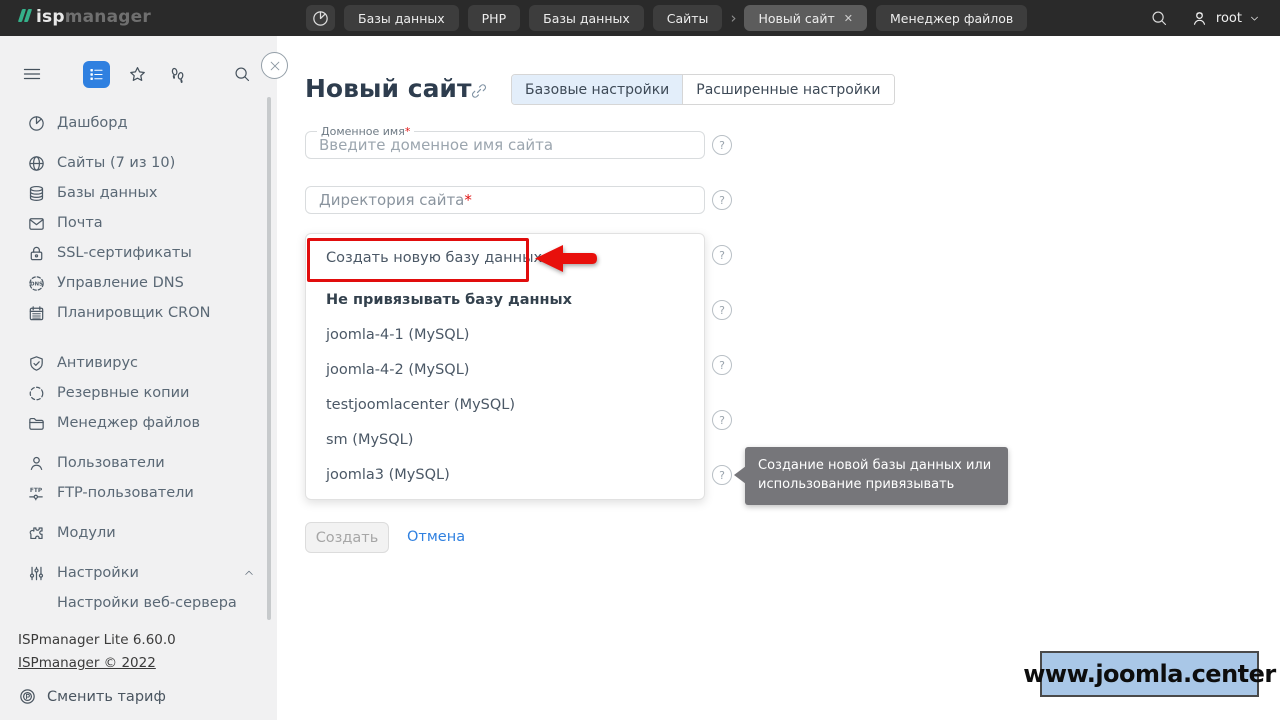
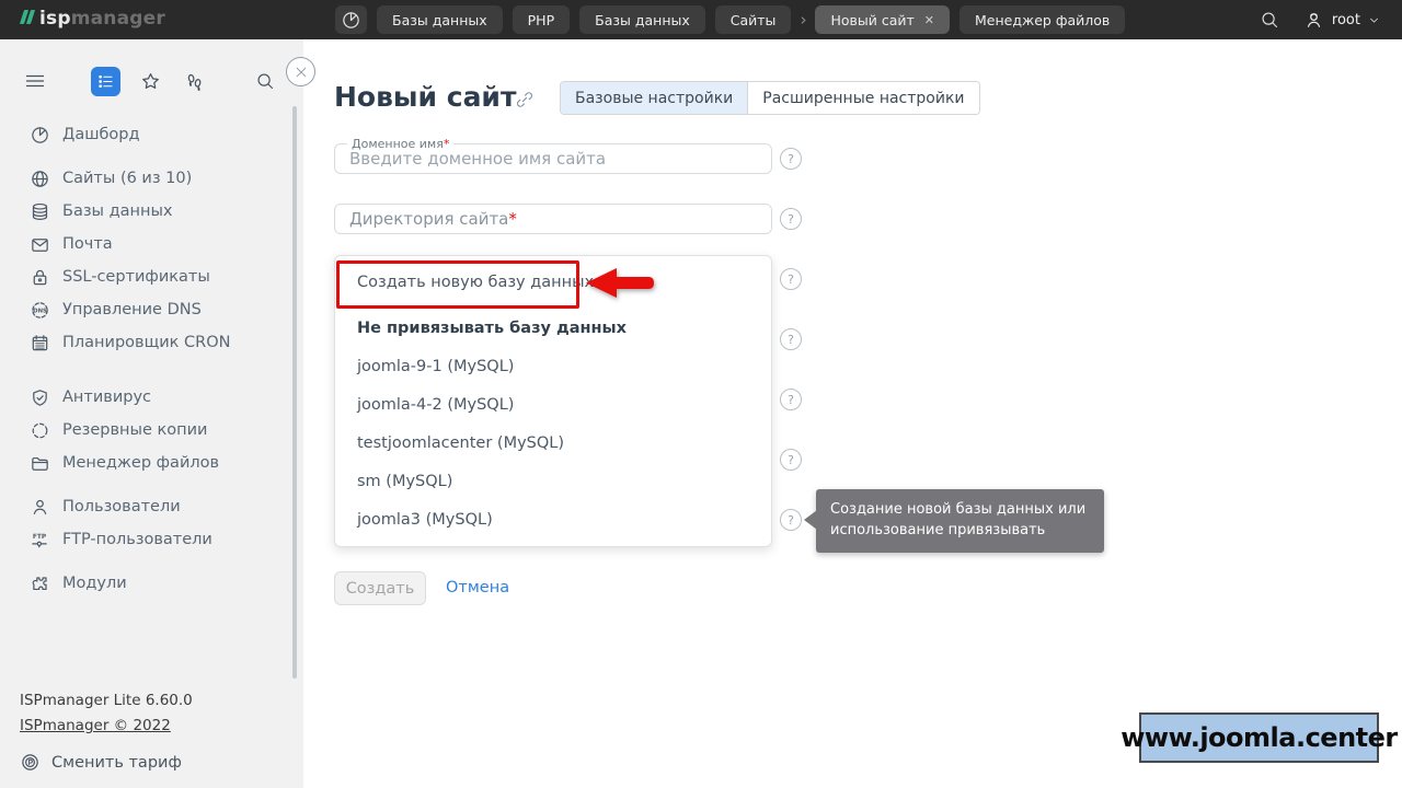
  isp
  manager
  Базы данных
  PHP
  Базы данных
  Сайты
  ›
  Новый сайт
  ✕
  Менеджер файлов
  root
  Дашборд
- Сайты (7 из 10)
+ Сайты (6 из 10)
  Базы данных
  Почта
  SSL-сертификаты
  Управление DNS
  Планировщик CRON
  Антивирус
  Резервные копии
  Менеджер файлов
  Пользователи
  FTP-пользователи
  Модули
- Настройки
- Настройки веб-сервера
  ISPmanager Lite 6.60.0
  ISPmanager © 2022
  Сменить тариф
  Новый сайт
  Базовые настройки
  Расширенные настройки
  Доменное имя*
  Введите доменное имя сайта
  Директория сайта*
  Создать новую базу данны
  Не привязывать базу данных
- joomla-4-1 (MySQL)
+ joomla-9-1 (MySQL)
  joomla-4-2 (MySQL)
  testjoomlacenter (MySQL)
  sm (MySQL)
  joomla3 (MySQL)
  Создание новой базы данных или использование привязывать
  Создать
  Отмена
  www.joomla.center
  ?
  ?
  ?
  ?
  ?
  ?
  ?
